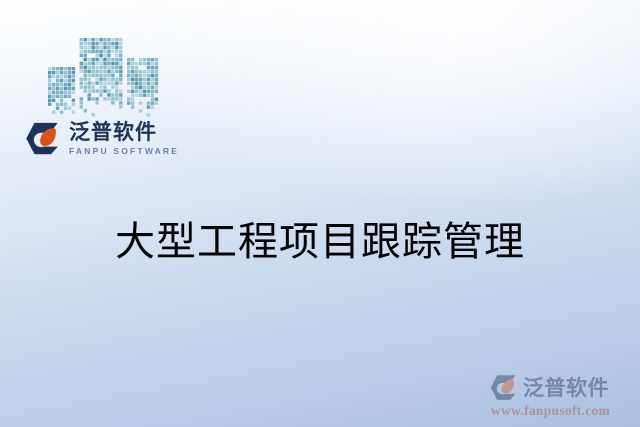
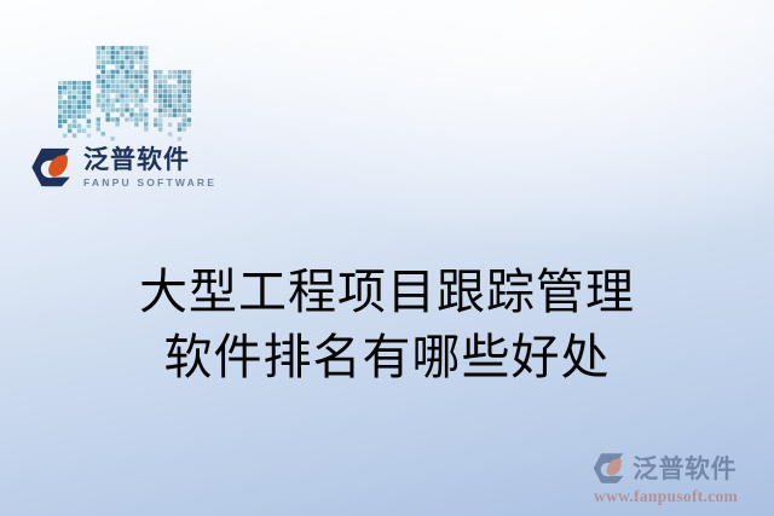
  泛普软件
  FANPU SOFTWARE
  大型工程项目跟踪管理
+ 软件排名有哪些好处
  泛普软件
  www.fanpusoft.com
